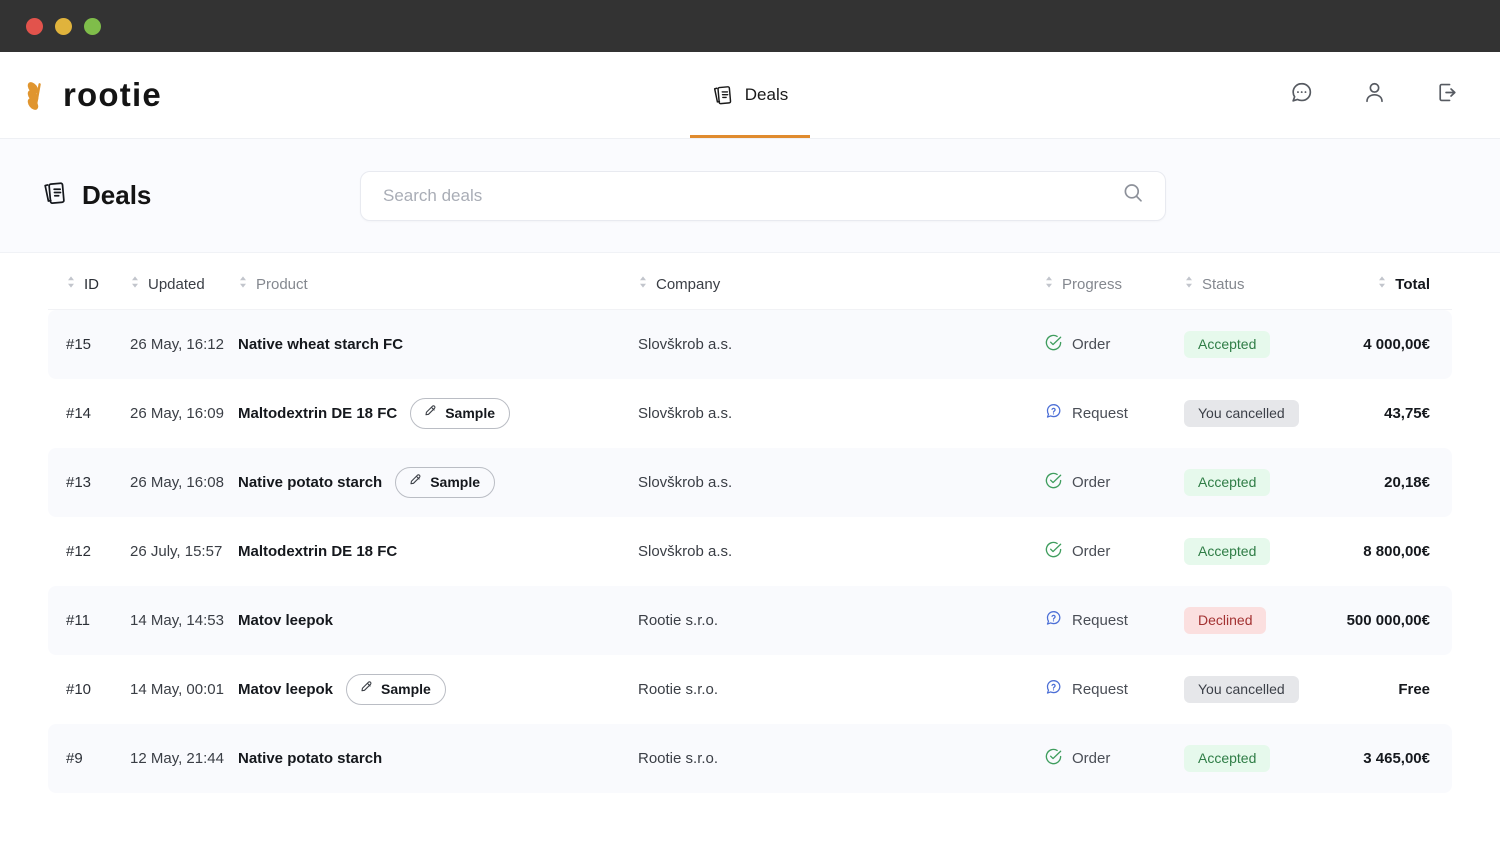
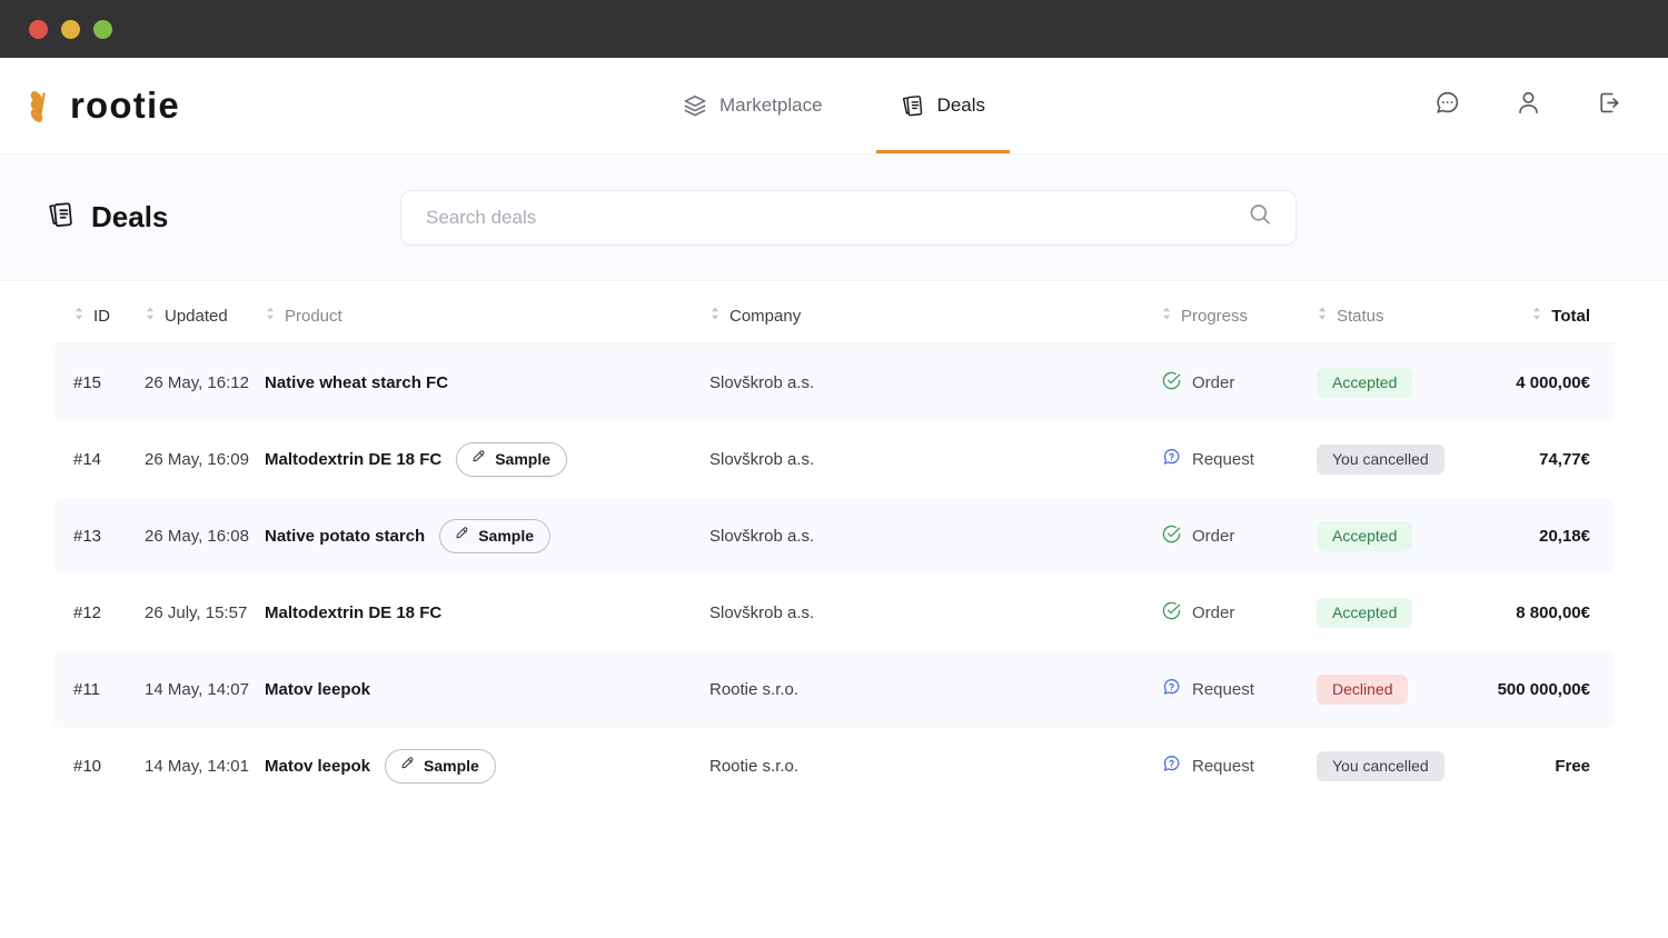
  rootie
+ Marketplace
  Deals
  Deals
  Search deals
  ID	Updated	Product	Company	Progress	Status	Total
  #15	26 May, 16:12	Native wheat starch FC	Slovškrob a.s.	Order	Accepted	4 000,00€
- #14	26 May, 16:09	Maltodextrin DE 18 FC Sample	Slovškrob a.s.	Request	You cancelled	43,75€
+ #14	26 May, 16:09	Maltodextrin DE 18 FC Sample	Slovškrob a.s.	Request	You cancelled	74,77€
  #13	26 May, 16:08	Native potato starch Sample	Slovškrob a.s.	Order	Accepted	20,18€
  #12	26 July, 15:57	Maltodextrin DE 18 FC	Slovškrob a.s.	Order	Accepted	8 800,00€
- #11	14 May, 14:53	Matov leepok	Rootie s.r.o.	Request	Declined	500 000,00€
+ #11	14 May, 14:07	Matov leepok	Rootie s.r.o.	Request	Declined	500 000,00€
- #10	14 May, 00:01	Matov leepok Sample	Rootie s.r.o.	Request	You cancelled	Free
+ #10	14 May, 14:01	Matov leepok Sample	Rootie s.r.o.	Request	You cancelled	Free
- #9	12 May, 21:44	Native potato starch	Rootie s.r.o.	Order	Accepted	3 465,00€
